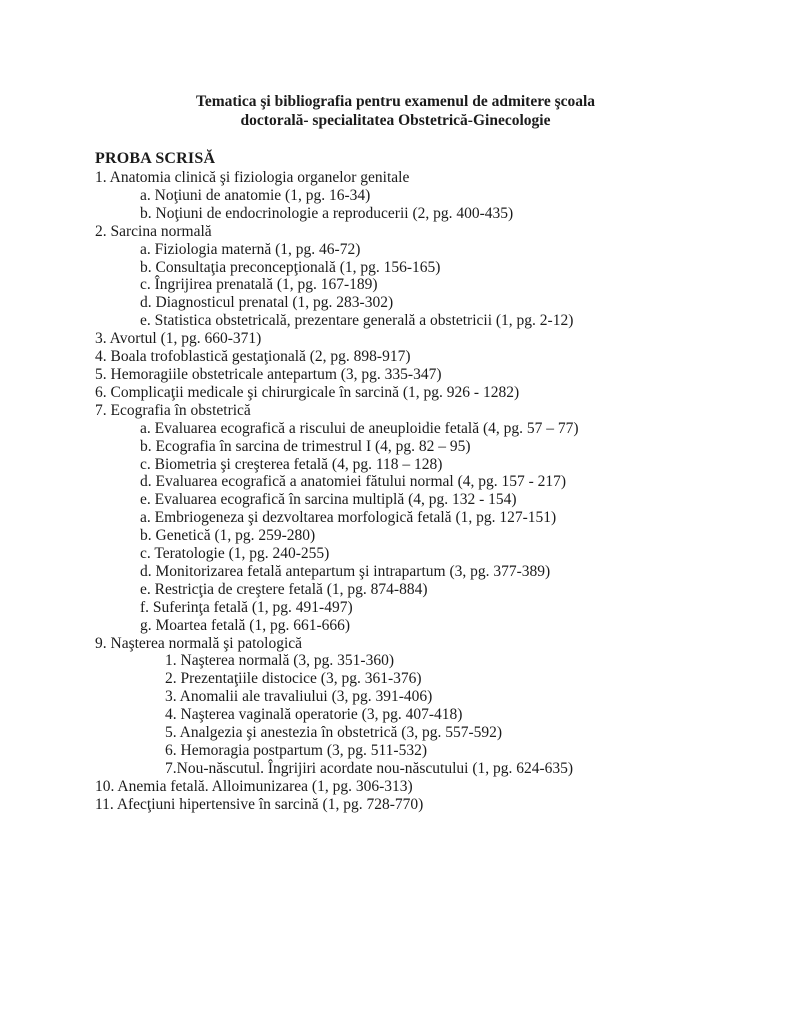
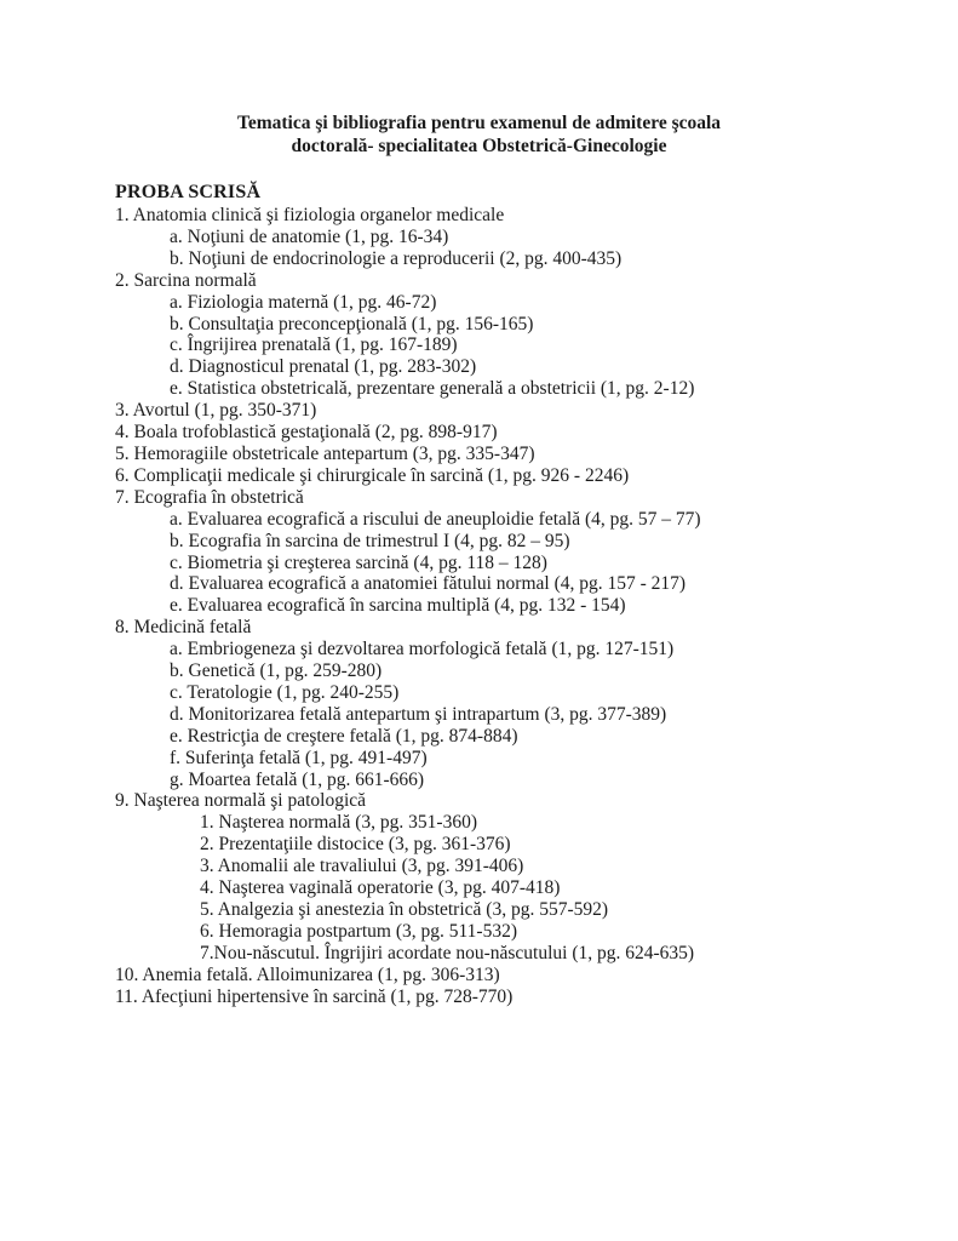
  Tematica şi bibliografia pentru examenul de admitere şcoala
  doctorală- specialitatea Obstetrică-Ginecologie
  PROBA SCRISĂ
- 1. Anatomia clinică şi fiziologia organelor genitale
+ 1. Anatomia clinică şi fiziologia organelor medicale
  a. Noţiuni de anatomie (1, pg. 16-34)
  b. Noţiuni de endocrinologie a reproducerii (2, pg. 400-435)
  2. Sarcina normală
  a. Fiziologia maternă (1, pg. 46-72)
  b. Consultaţia preconcepţională (1, pg. 156-165)
  c. Îngrijirea prenatală (1, pg. 167-189)
  d. Diagnosticul prenatal (1, pg. 283-302)
  e. Statistica obstetricală, prezentare generală a obstetricii (1, pg. 2-12)
- 3. Avortul (1, pg. 660-371)
+ 3. Avortul (1, pg. 350-371)
  4. Boala trofoblastică gestaţională (2, pg. 898-917)
  5. Hemoragiile obstetricale antepartum (3, pg. 335-347)
- 6. Complicaţii medicale şi chirurgicale în sarcină (1, pg. 926 - 1282)
+ 6. Complicaţii medicale şi chirurgicale în sarcină (1, pg. 926 - 2246)
  7. Ecografia în obstetrică
  a. Evaluarea ecografică a riscului de aneuploidie fetală (4, pg. 57 – 77)
  b. Ecografia în sarcina de trimestrul I (4, pg. 82 – 95)
- c. Biometria şi creşterea fetală (4, pg. 118 – 128)
+ c. Biometria şi creşterea sarcină (4, pg. 118 – 128)
  d. Evaluarea ecografică a anatomiei fătului normal (4, pg. 157 - 217)
  e. Evaluarea ecografică în sarcina multiplă (4, pg. 132 - 154)
+ 8. Medicină fetală
  a. Embriogeneza şi dezvoltarea morfologică fetală (1, pg. 127-151)
  b. Genetică (1, pg. 259-280)
  c. Teratologie (1, pg. 240-255)
  d. Monitorizarea fetală antepartum şi intrapartum (3, pg. 377-389)
  e. Restricţia de creştere fetală (1, pg. 874-884)
  f. Suferinţa fetală (1, pg. 491-497)
  g. Moartea fetală (1, pg. 661-666)
  9. Naşterea normală şi patologică
  1. Naşterea normală (3, pg. 351-360)
  2. Prezentaţiile distocice (3, pg. 361-376)
  3. Anomalii ale travaliului (3, pg. 391-406)
  4. Naşterea vaginală operatorie (3, pg. 407-418)
  5. Analgezia şi anestezia în obstetrică (3, pg. 557-592)
  6. Hemoragia postpartum (3, pg. 511-532)
  7.Nou-născutul. Îngrijiri acordate nou-născutului (1, pg. 624-635)
  10. Anemia fetală. Alloimunizarea (1, pg. 306-313)
  11. Afecţiuni hipertensive în sarcină (1, pg. 728-770)
